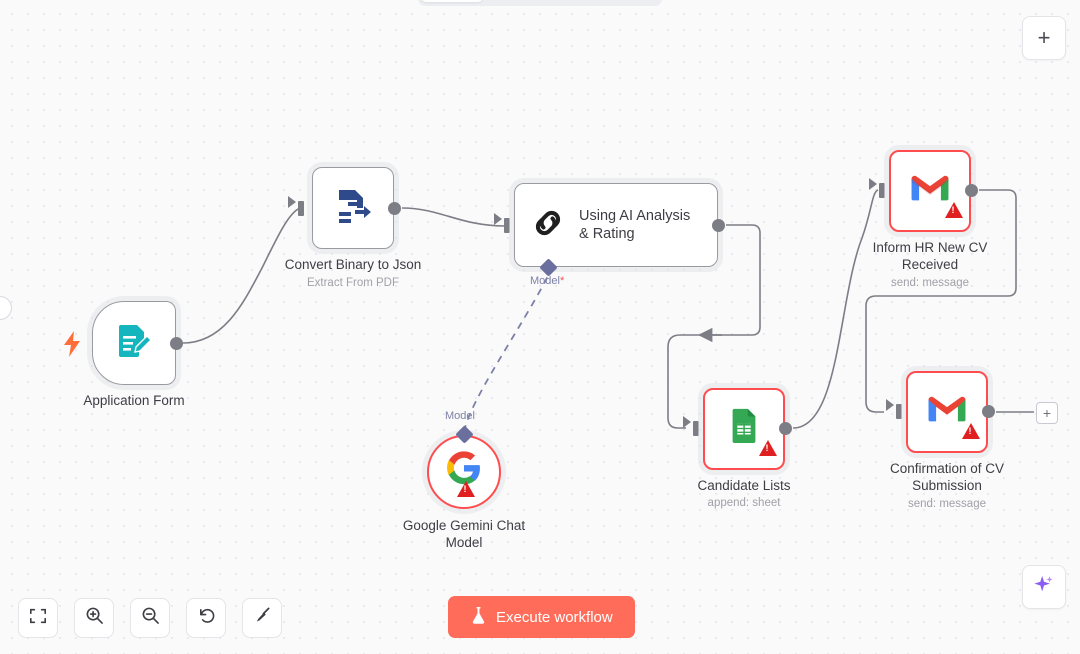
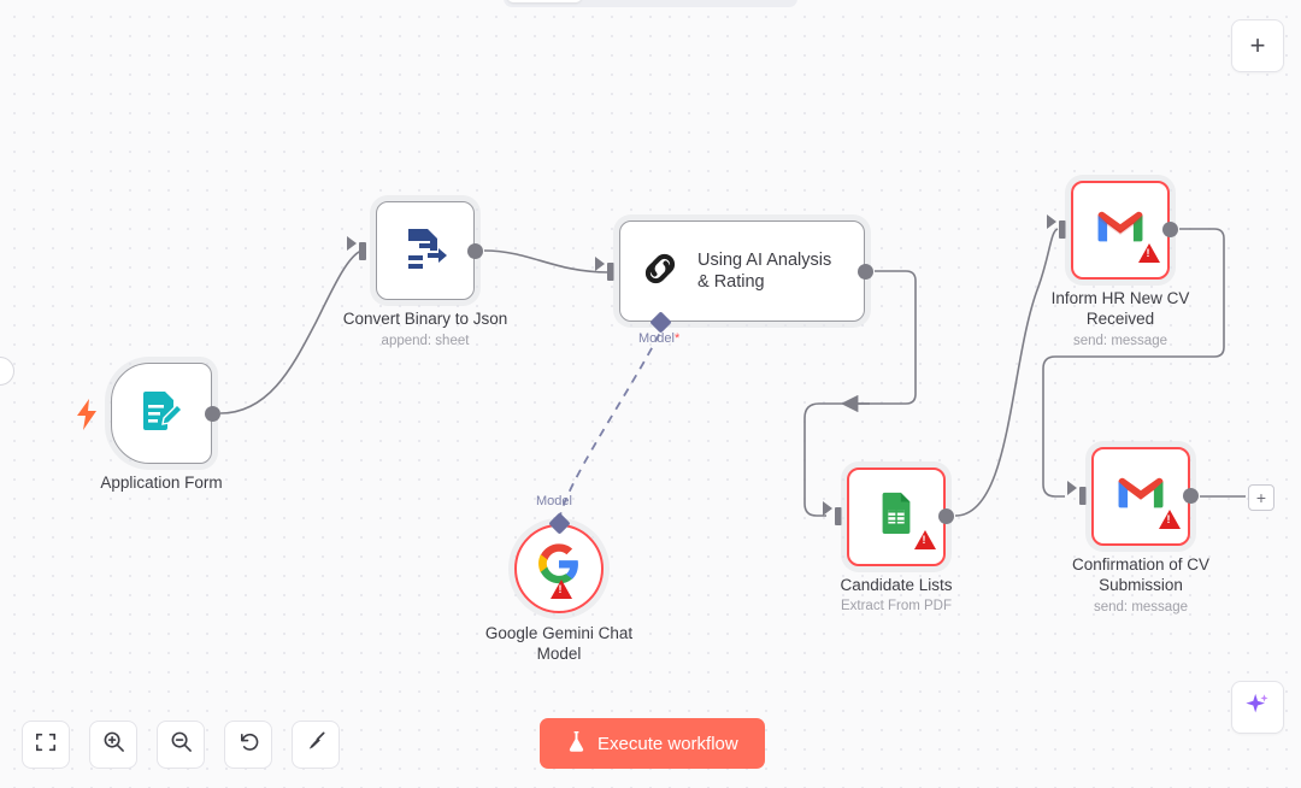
  Application Form
  Convert Binary to Json
- Extract From PDF
+ append: sheet
  Using AI Analysis
  & Rating
  Model*
  Model
  Google Gemini Chat
  Model
  Candidate Lists
- append: sheet
+ Extract From PDF
  Inform HR New CV
  Received
  send: message
  Confirmation of CV
  Submission
  send: message
  +
  +
  Execute workflow
